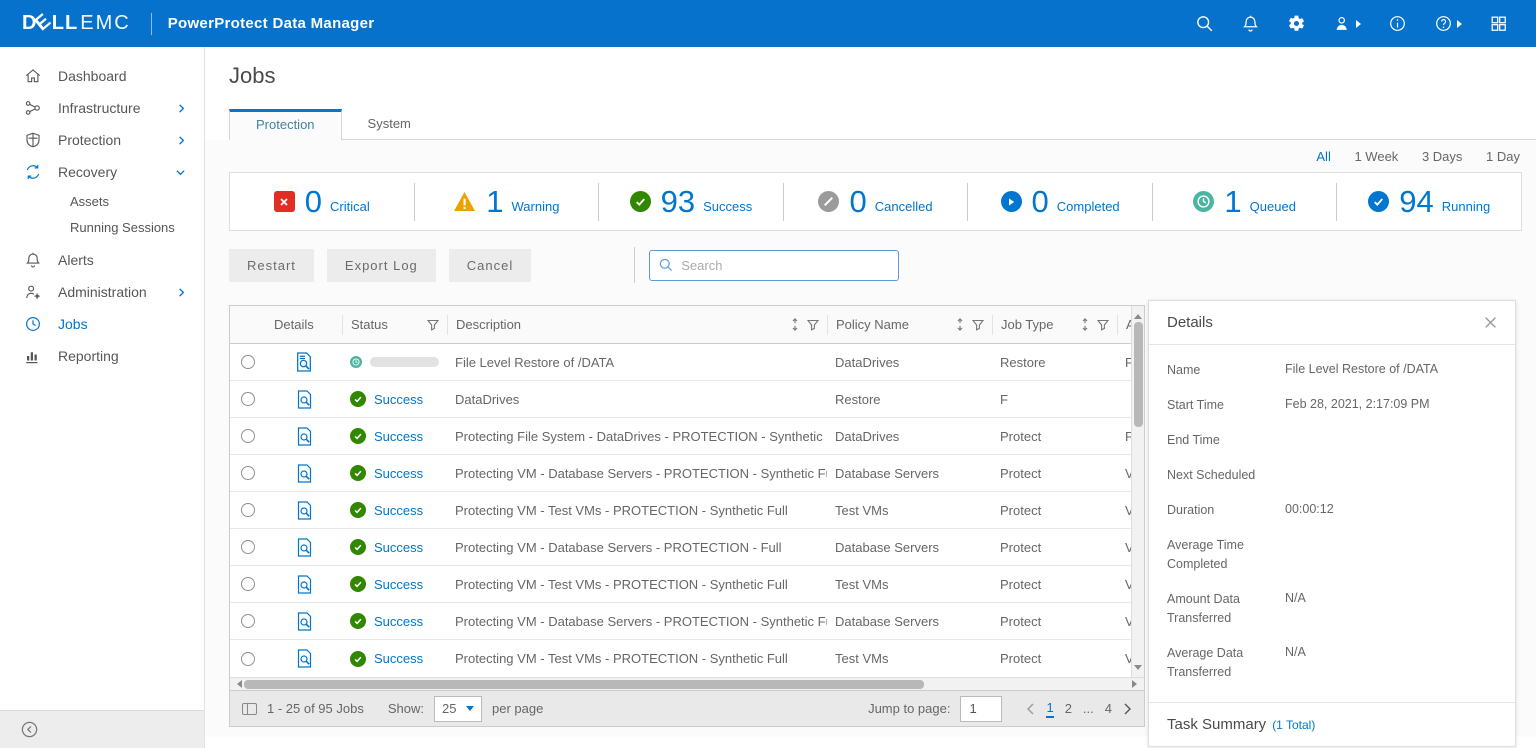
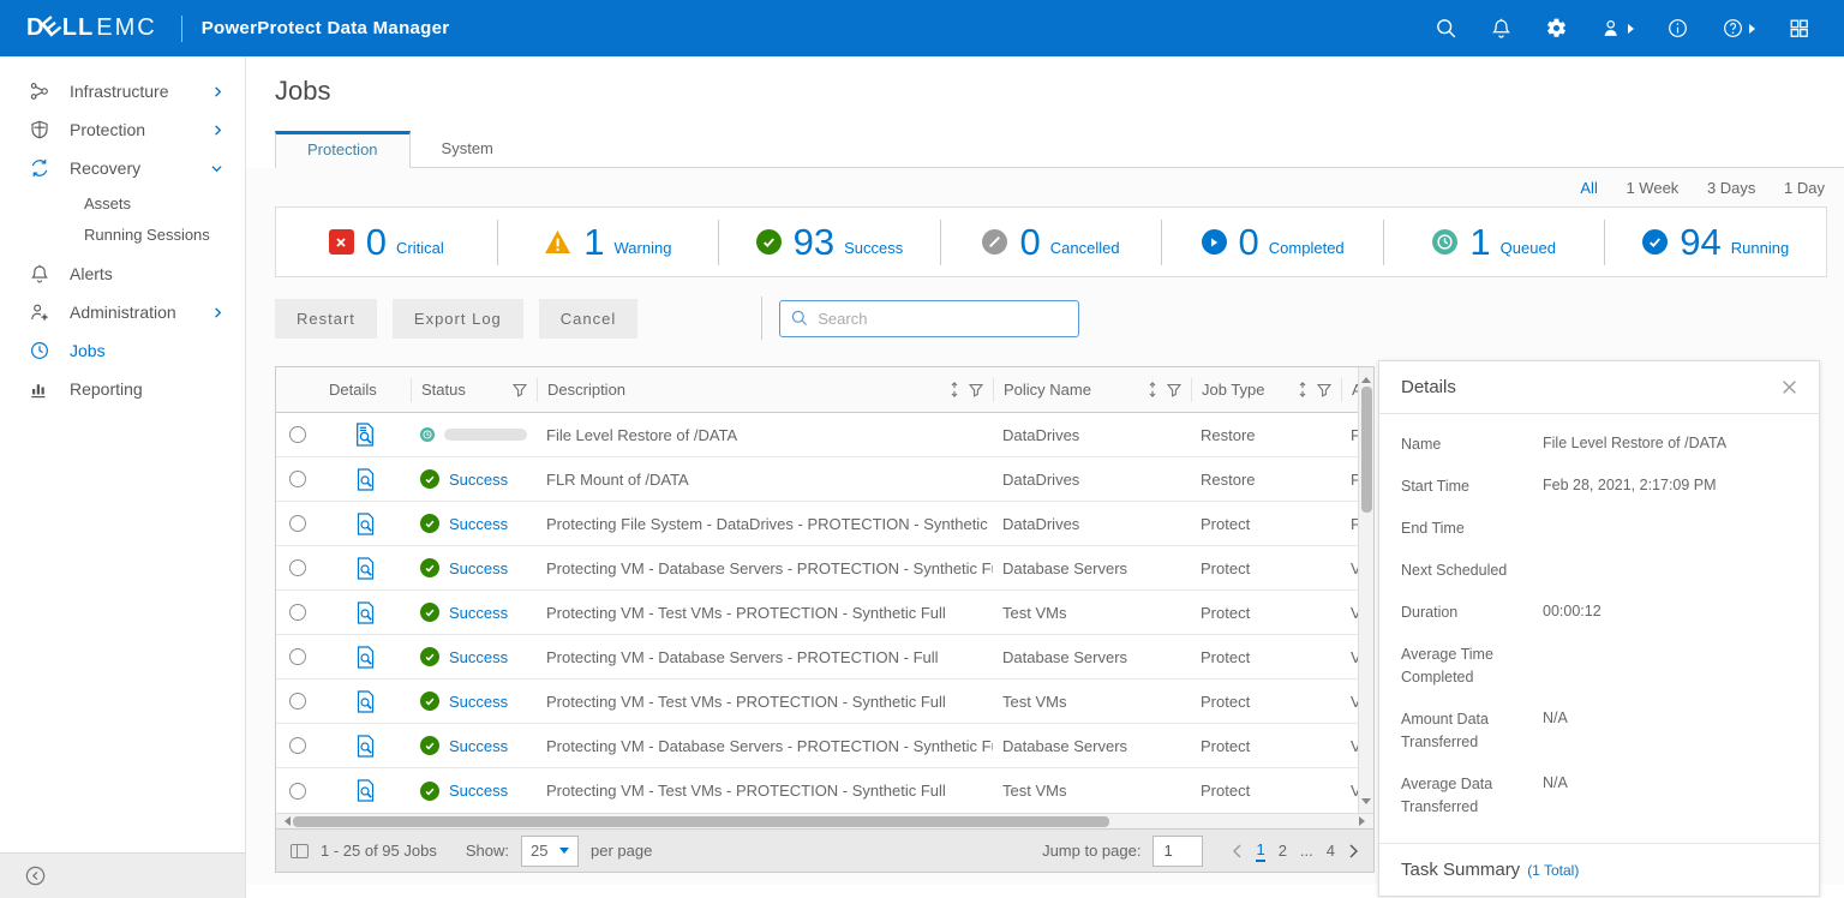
  EMC
  PowerProtect Data Manager
- Dashboard
  Infrastructure
  Protection
  Recovery
  Assets
  Running Sessions
  Alerts
  Administration
  Jobs
  Reporting
  Jobs
  Protection
  System
  All 1 Week 3 Days 1 Day
  0
  Critical
  1
  Warning
  93
  Success
  0
  Cancelled
  0
  Completed
  1
  Queued
  94
  Running
  Restart
  Export Log
  Cancel
  Search
  Details
  Status
  Description
  Policy Name
  Job Type
  File Level Restore of /DATA
  DataDrives
  Restore
  F
  Success
+ FLR Mount of /DATA
  DataDrives
  Restore
  F
  Success
  Protecting File System - DataDrives - PROTECTION - Synthetic
  DataDrives
  Protect
  F
  Success
  Protecting VM - Database Servers - PROTECTION - Synthetic F
  Database Servers
  Protect
  V
  Success
  Protecting VM - Test VMs - PROTECTION - Synthetic Full
  Test VMs
  Protect
  V
  Success
  Protecting VM - Database Servers - PROTECTION - Full
  Database Servers
  Protect
  V
  Success
  Protecting VM - Test VMs - PROTECTION - Synthetic Full
  Test VMs
  Protect
  V
  Success
  Protecting VM - Database Servers - PROTECTION - Synthetic F
  Database Servers
  Protect
  V
  Success
  Protecting VM - Test VMs - PROTECTION - Synthetic Full
  Test VMs
  Protect
  V
  1 - 25 of 95 Jobs
  Show:
  25
  per page
  Jump to page:
  1
  1
  2
  ...
  4
  Details
  Name
  File Level Restore of /DATA
  Start Time
  Feb 28, 2021, 2:17:09 PM
  End Time
  Next Scheduled
  Duration
  00:00:12
  Average Time Completed
  Amount Data Transferred
  N/A
  Average Data Transferred
  N/A
  Task Summary
  (1 Total)
